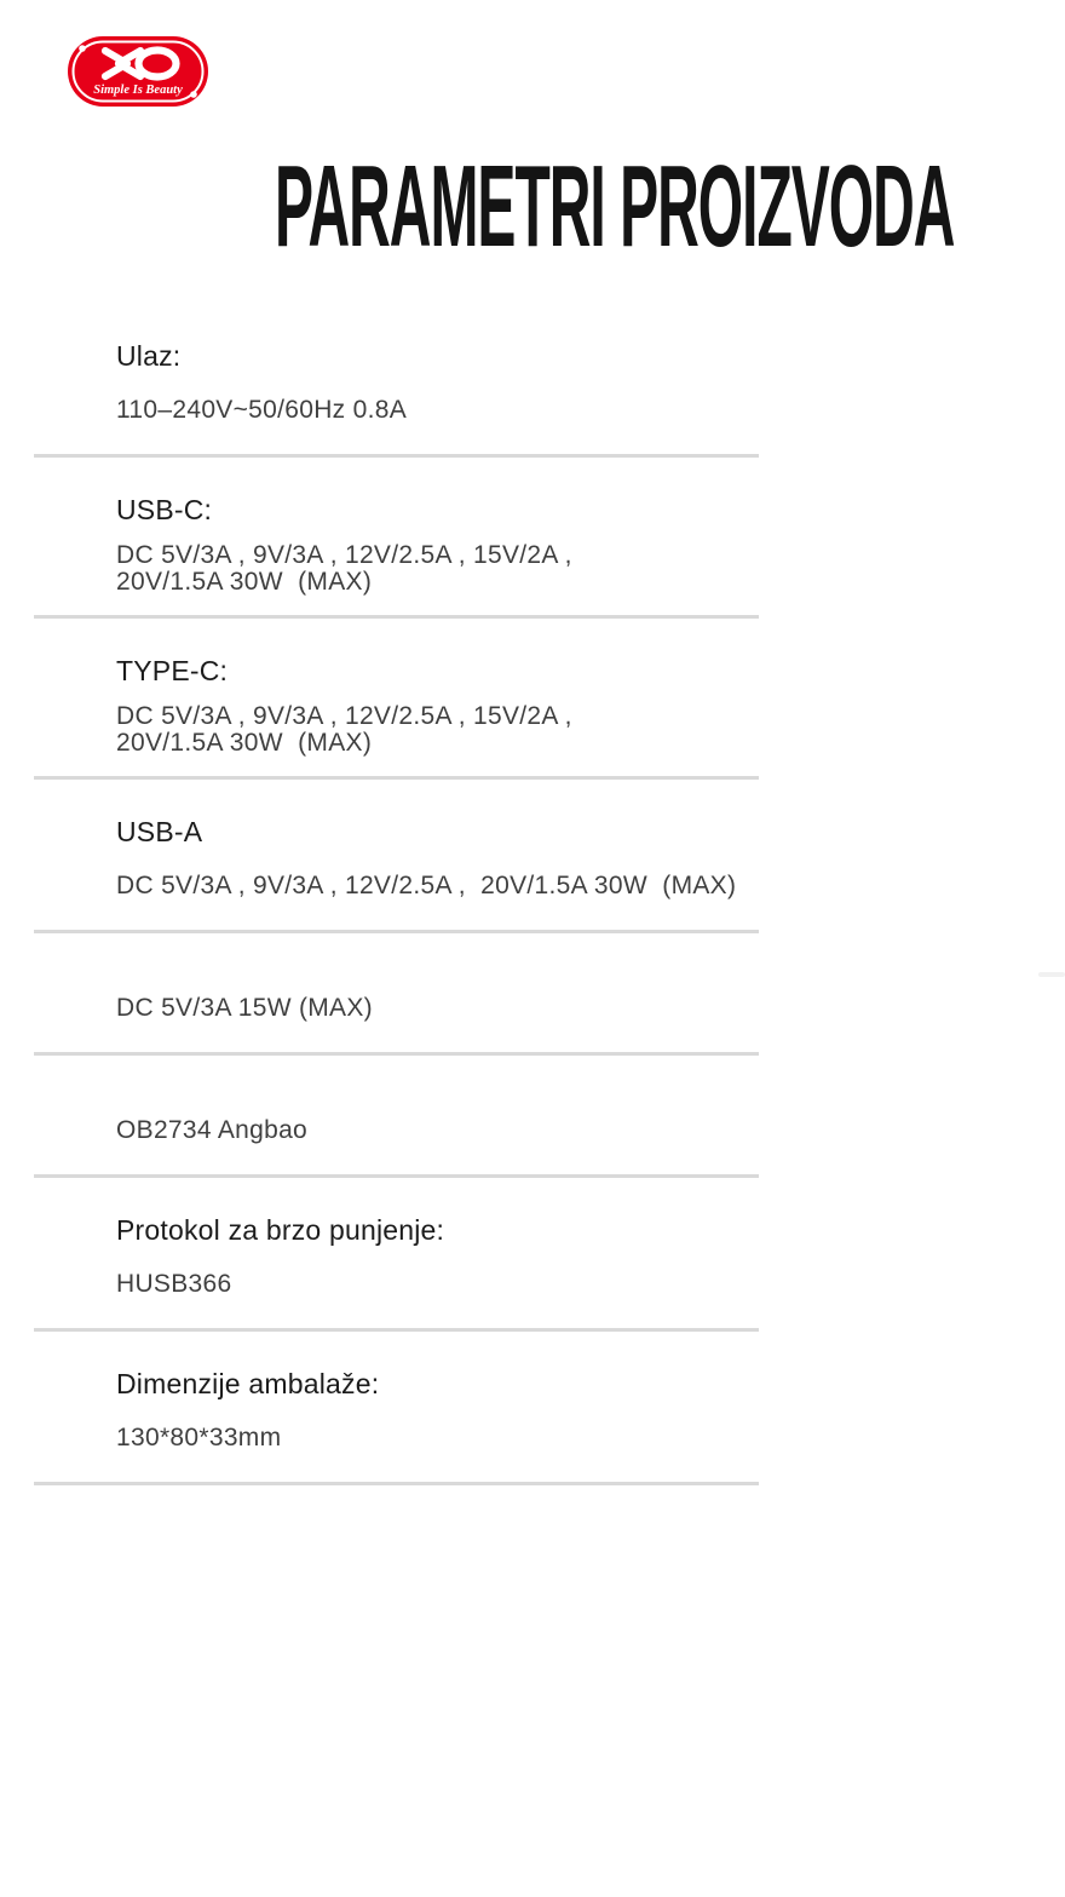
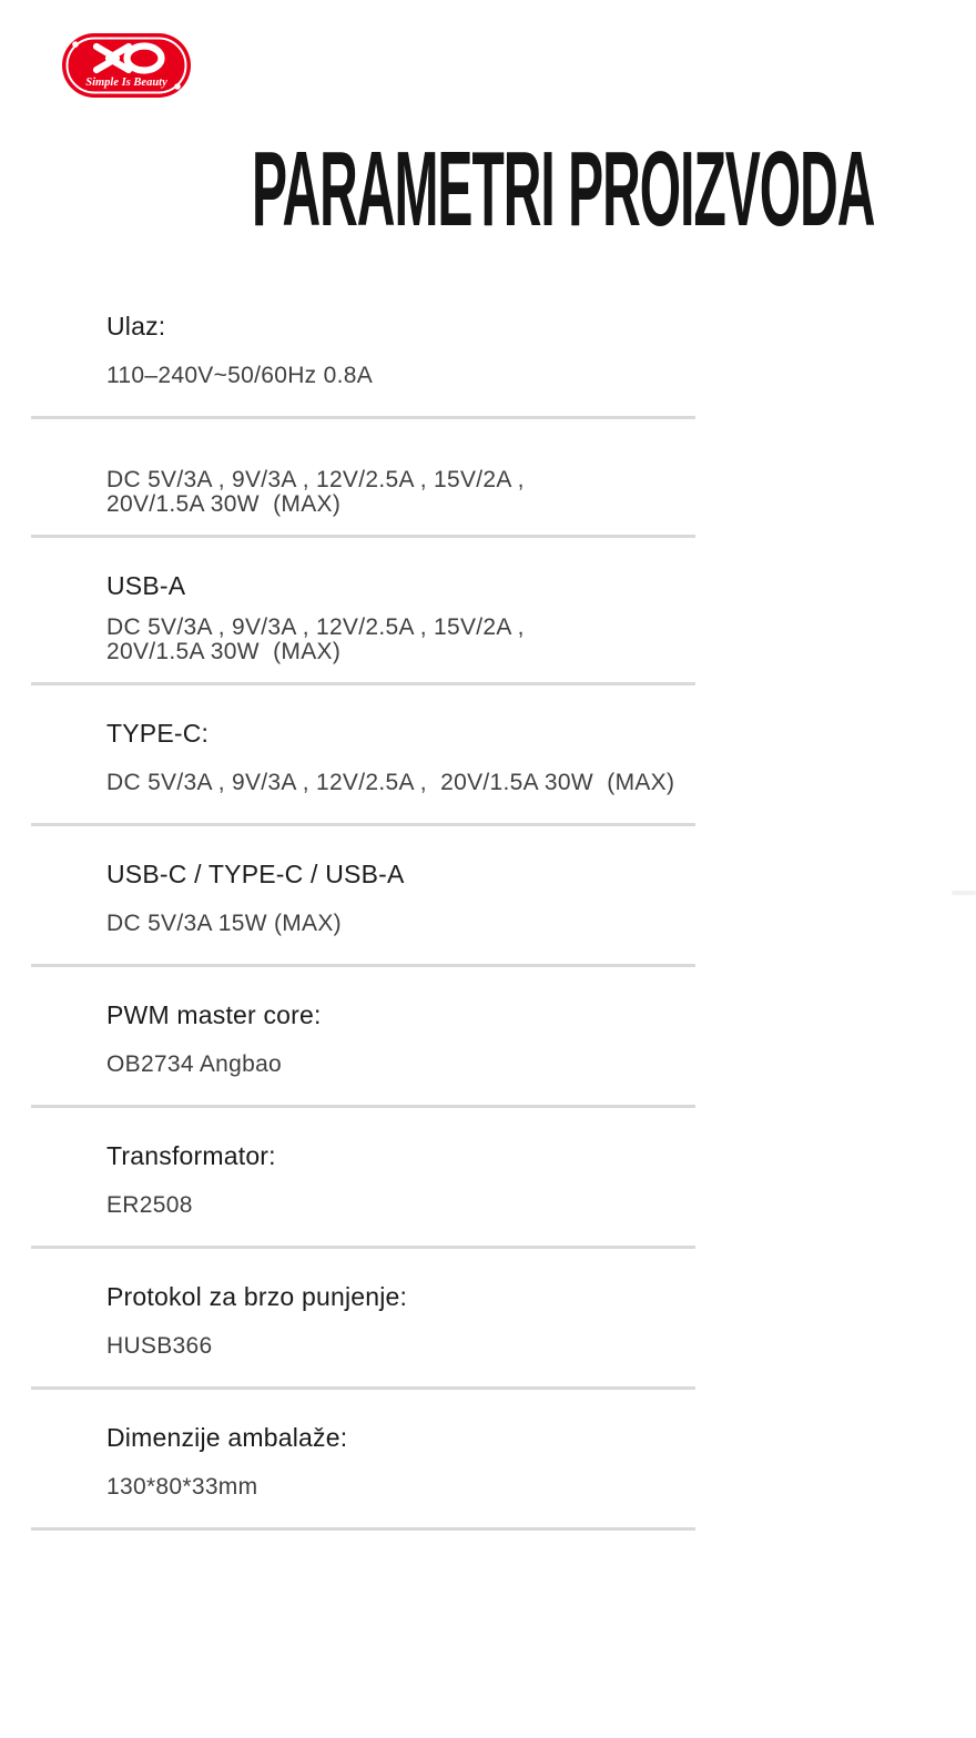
  Simple Is Beauty
  PARAMETRI PROIZVODA
  Ulaz:
  110–240V~50/60Hz 0.8A
- USB-C:
  DC 5V/3A , 9V/3A , 12V/2.5A , 15V/2A ,
  20V/1.5A 30W (MAX)
- TYPE-C:
+ USB-A
  DC 5V/3A , 9V/3A , 12V/2.5A , 15V/2A ,
  20V/1.5A 30W (MAX)
- USB-A
+ TYPE-C:
  DC 5V/3A , 9V/3A , 12V/2.5A , 20V/1.5A 30W (MAX)
+ USB-C / TYPE-C / USB-A
  DC 5V/3A 15W (MAX)
+ PWM master core:
  OB2734 Angbao
+ Transformator:
+ ER2508
  Protokol za brzo punjenje:
  HUSB366
  Dimenzije ambalaže:
  130*80*33mm
